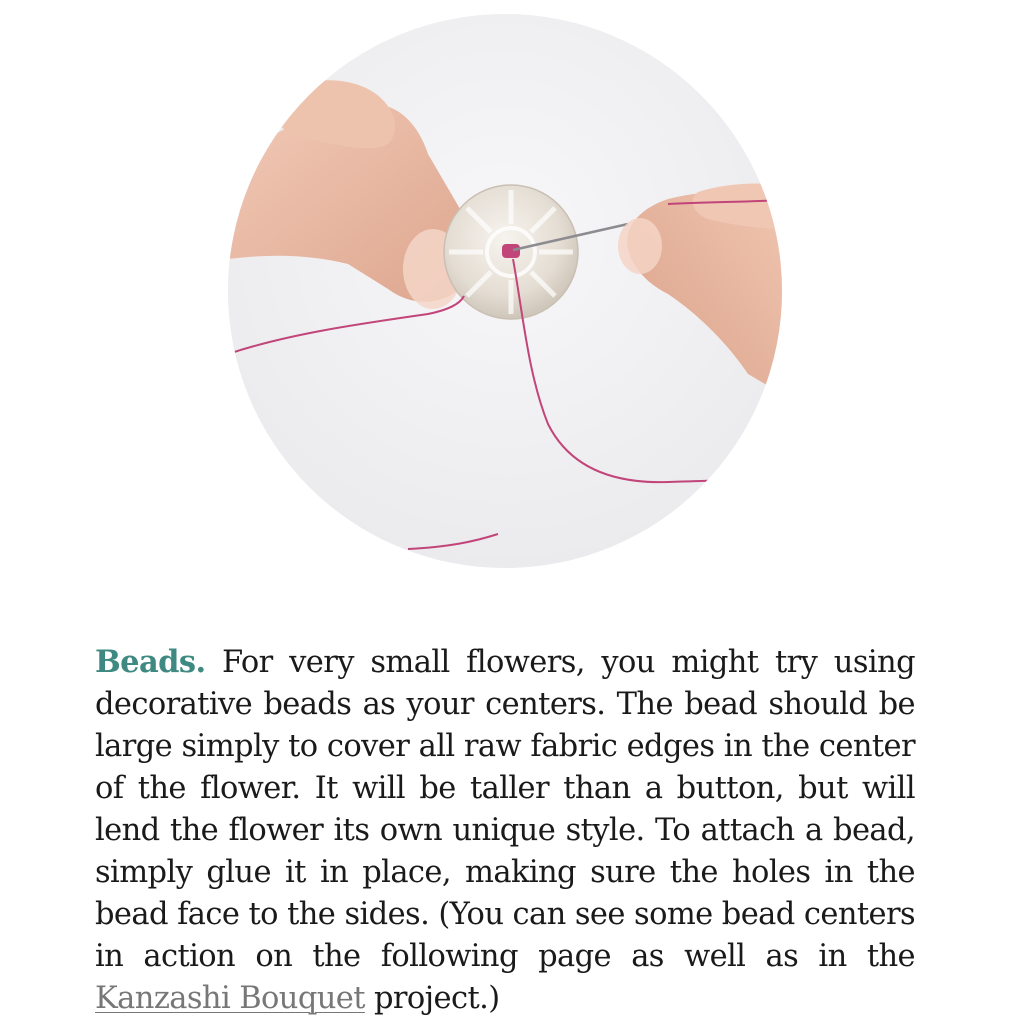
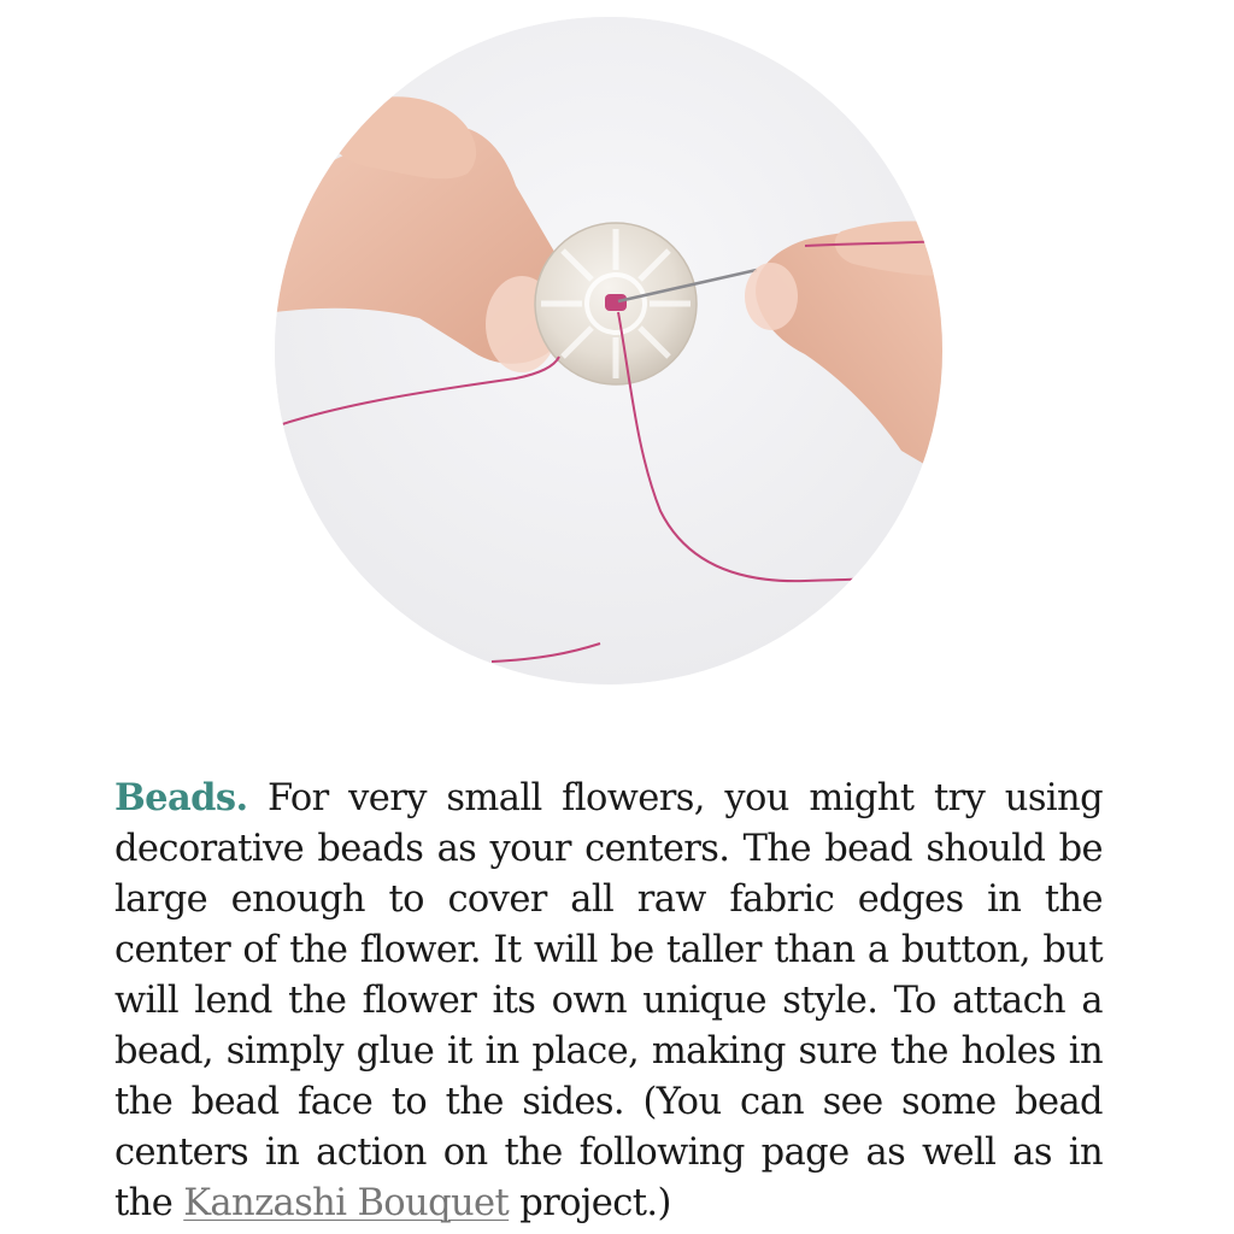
- Beads. For very small flowers, you might try using decorative beads as your centers. The bead should be large simply to cover all raw fabric edges in the center of the flower. It will be taller than a button, but will lend the flower its own unique style. To attach a bead, simply glue it in place, making sure the holes in the bead face to the sides. (You can see some bead centers in action on the following page as well as in the Kanzashi Bouquet project.)
+ Beads. For very small flowers, you might try using decorative beads as your centers. The bead should be large enough to cover all raw fabric edges in the center of the flower. It will be taller than a button, but will lend the flower its own unique style. To attach a bead, simply glue it in place, making sure the holes in the bead face to the sides. (You can see some bead centers in action on the following page as well as in the Kanzashi Bouquet project.)
